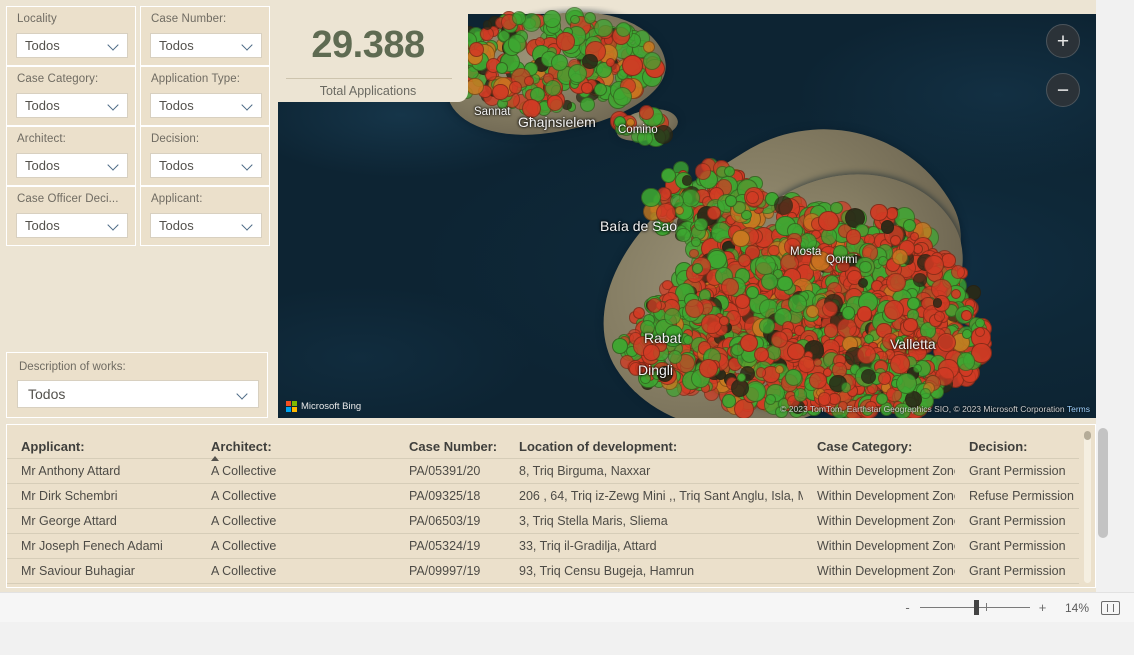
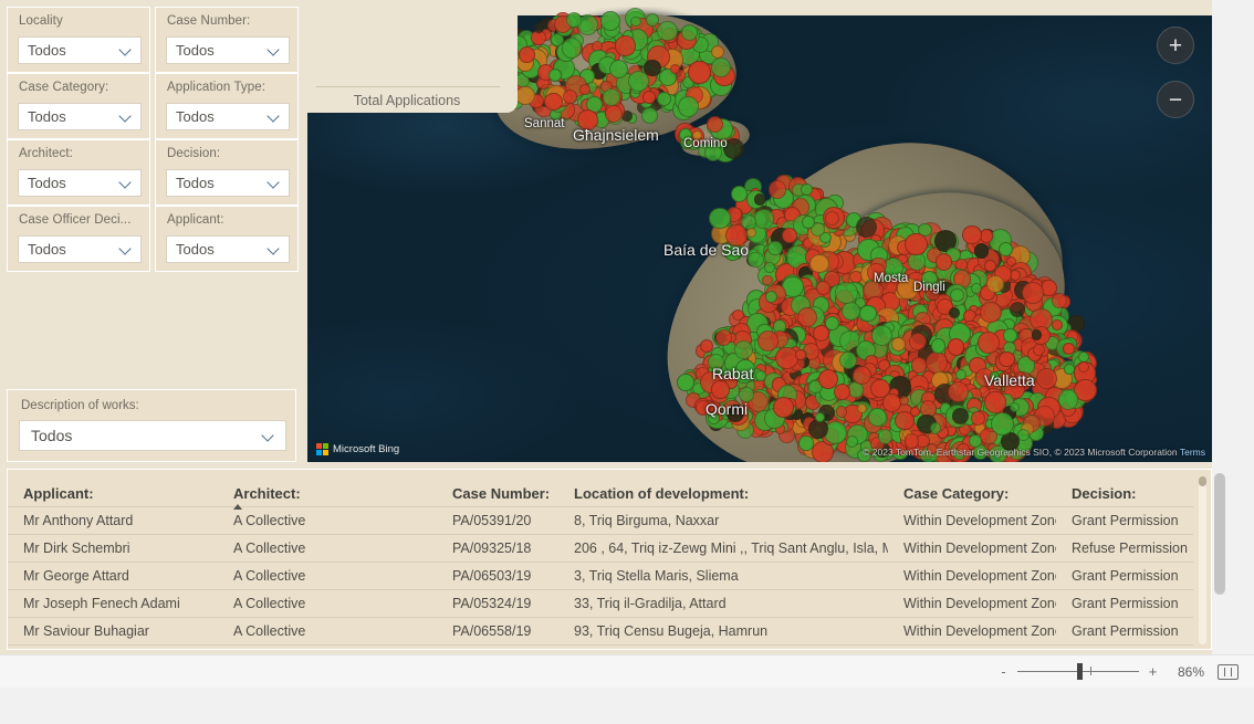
  Locality
  Todos
  Case Number:
  Todos
  Case Category:
  Todos
  Application Type:
  Todos
  Architect:
  Todos
  Decision:
  Todos
  Case Officer Deci...
  Todos
  Applicant:
  Todos
  Description of works:
  Todos
  Sannat
  Għajnsielem
  Comino
  Baía de Sao
  Mosta
  Rabat
- Dingli
+ Qormi
  Valletta
- Qormi
+ Dingli
  Microsoft Bing
  © 2023 TomTom, Earthstar Geographics SIO, © 2023 Microsoft Corporation Terms
  +
  −
- 29.388
  Total Applications
  Applicant:	Architect:	Case Number:	Location of development:	Case Category:	Decision:
  Mr Anthony Attard	A Collective	PA/05391/20	8, Triq Birguma, Naxxar	Within Development Zon	Grant Permission
  Mr Dirk Schembri	A Collective	PA/09325/18	206 , 64, Triq iz-Zewg Mini ,, Triq Sant Anglu, Isla, M	Within Development Zon	Refuse Permission
  Mr George Attard	A Collective	PA/06503/19	3, Triq Stella Maris, Sliema	Within Development Zon	Grant Permission
  Mr Joseph Fenech Adami	A Collective	PA/05324/19	33, Triq il-Gradilja, Attard	Within Development Zon	Grant Permission
- Mr Saviour Buhagiar	A Collective	PA/09997/19	93, Triq Censu Bugeja, Hamrun	Within Development Zon	Grant Permission
+ Mr Saviour Buhagiar	A Collective	PA/06558/19	93, Triq Censu Bugeja, Hamrun	Within Development Zon	Grant Permission
  -
  +
- 14%
+ 86%
